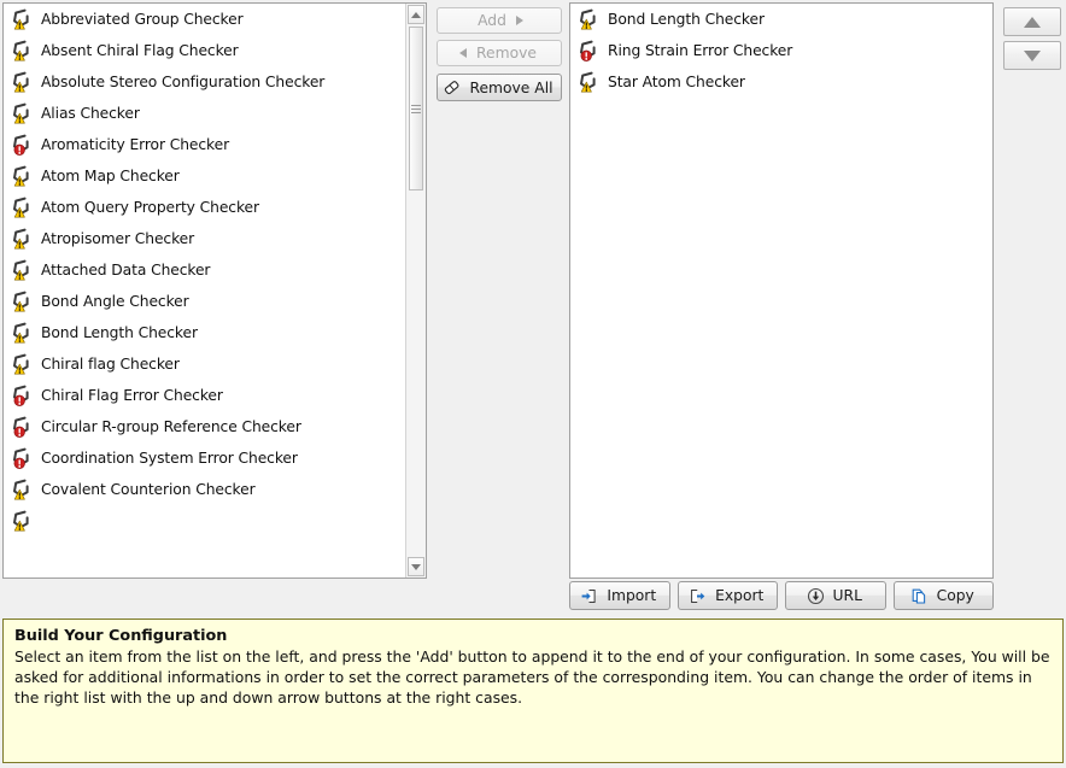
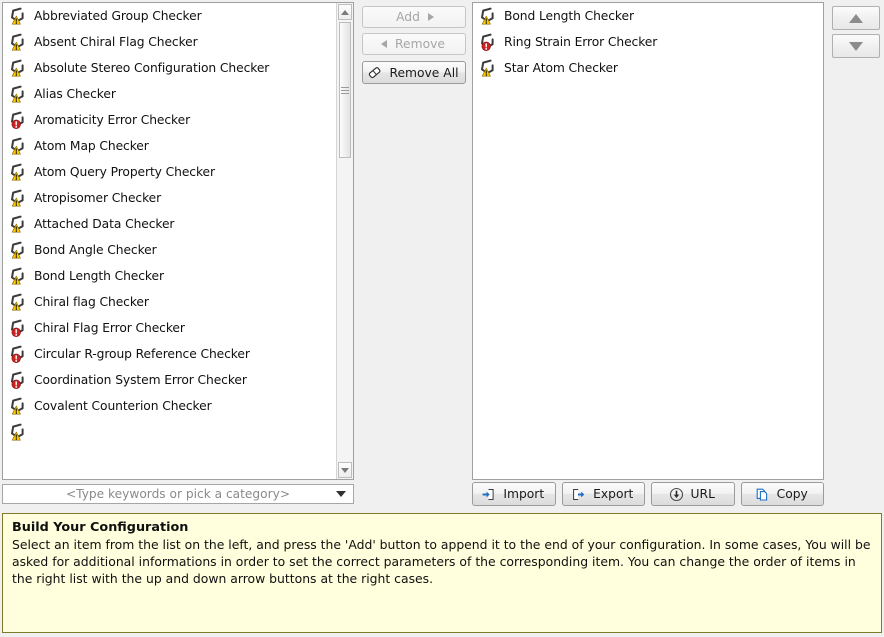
  Abbreviated Group Checker
  Absent Chiral Flag Checker
  Absolute Stereo Configuration Checker
  Alias Checker
  Aromaticity Error Checker
  Atom Map Checker
  Atom Query Property Checker
  Atropisomer Checker
  Attached Data Checker
  Bond Angle Checker
  Bond Length Checker
  Chiral flag Checker
  Chiral Flag Error Checker
  Circular R-group Reference Checker
  Coordination System Error Checker
  Covalent Counterion Checker
  Add
  Remove
  Remove All
  Bond Length Checker
  Ring Strain Error Checker
  Star Atom Checker
+ <Type keywords or pick a category>
  Import
  Export
  URL
  Copy
  Build Your Configuration
  Select an item from the list on the left, and press the 'Add' button to append it to the end of your configuration. In some cases, You will be asked for additional informations in order to set the correct parameters of the corresponding item. You can change the order of items in the right list with the up and down arrow buttons at the right cases.
